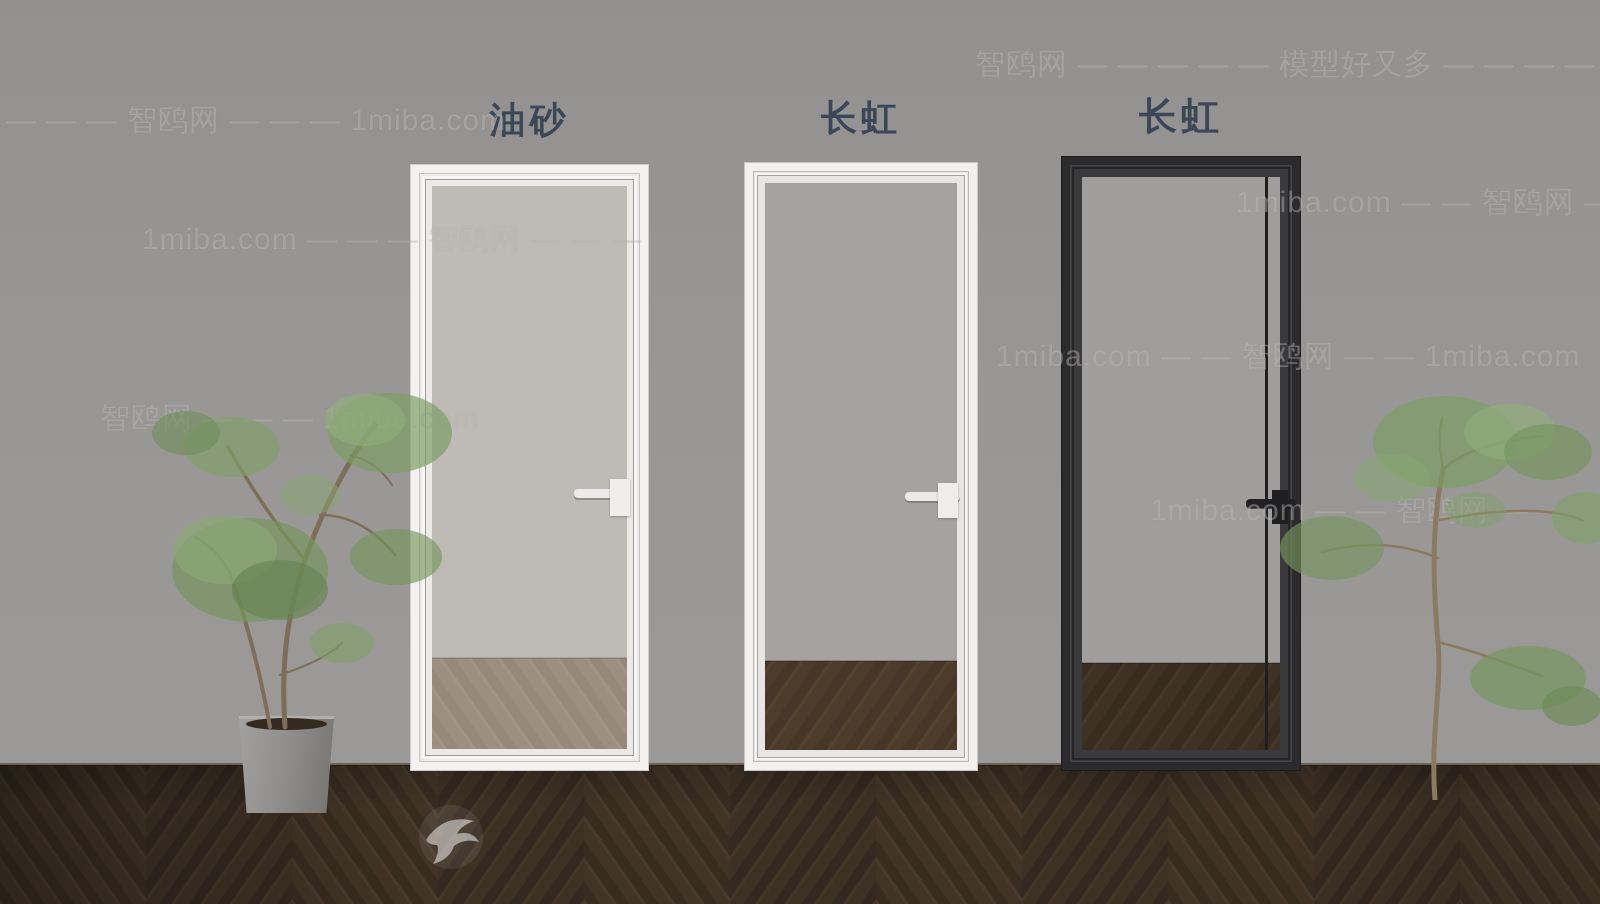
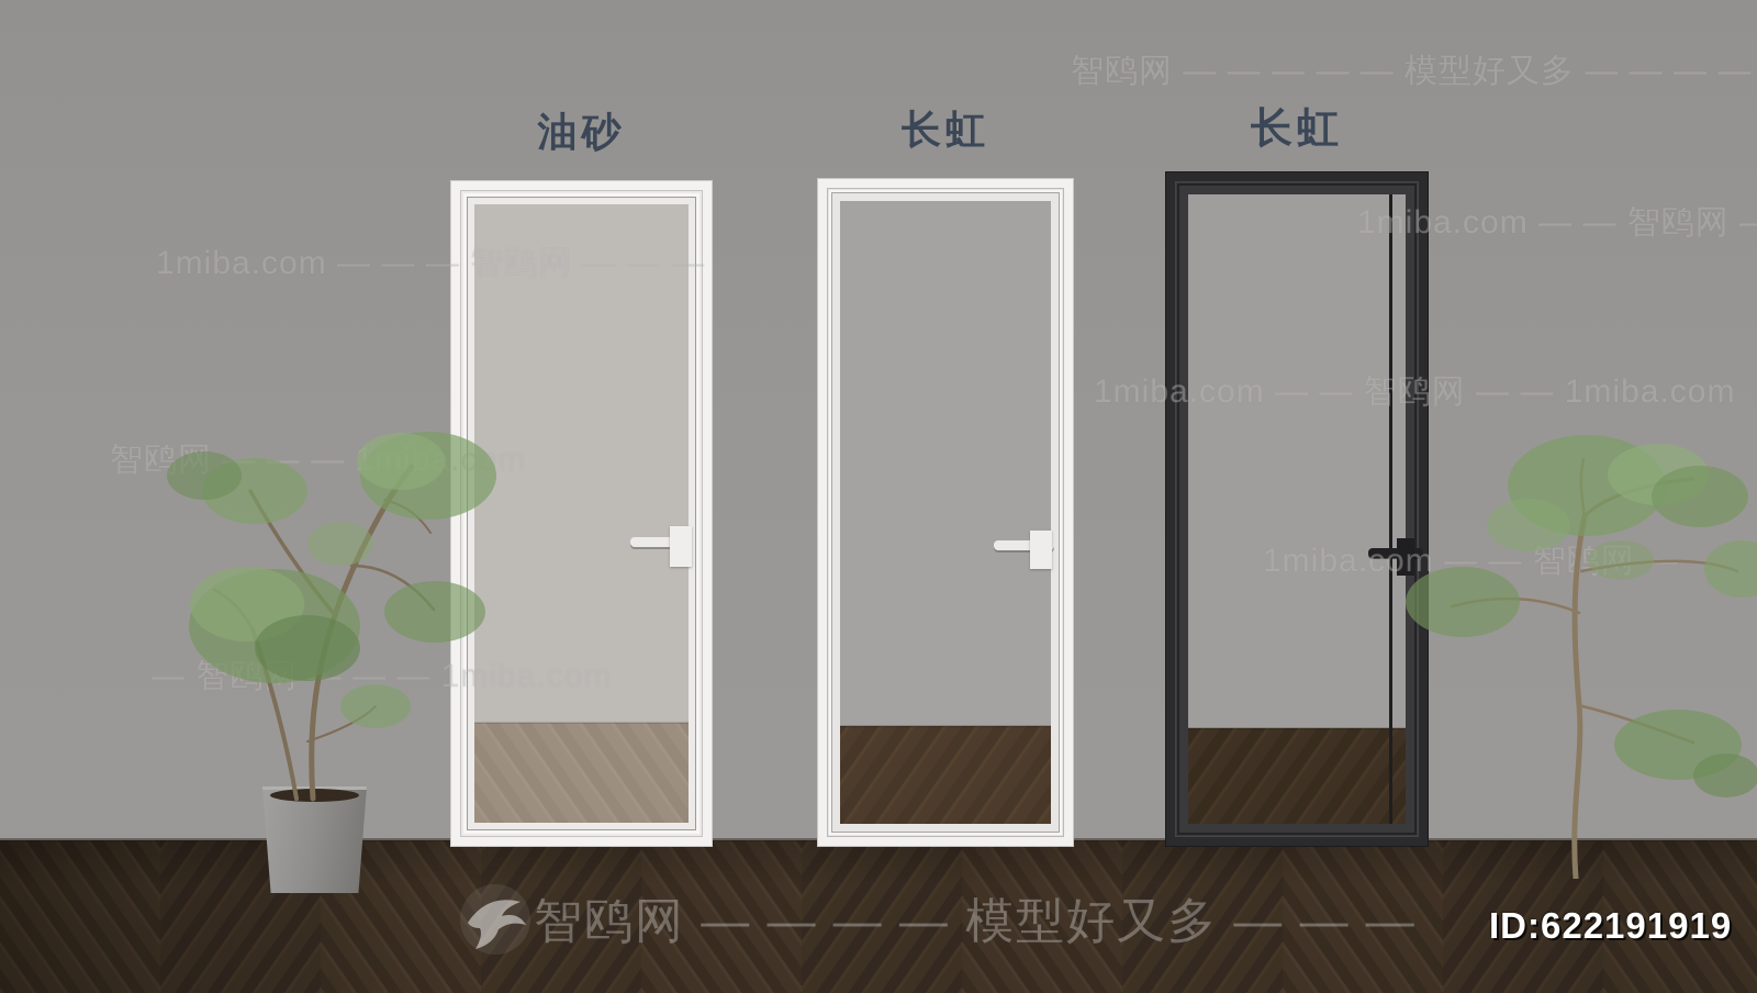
  油砂
  长虹
  长虹
- — — — 智鸥网 — — — 1miba.com
  1miba.com — — 智鸥网
  1miba.com — — — 智鸥网 — — —
  1miba.com — — 智鸥网 — — 1miba.com
  智鸥网 — — — 1miba.com
  1miba.com — — 智鸥网
+ — 智鸥网 — — — 1miba.com
+ 智鸥网 — — — — 模型好又多 — — —
+ ID:622191919
